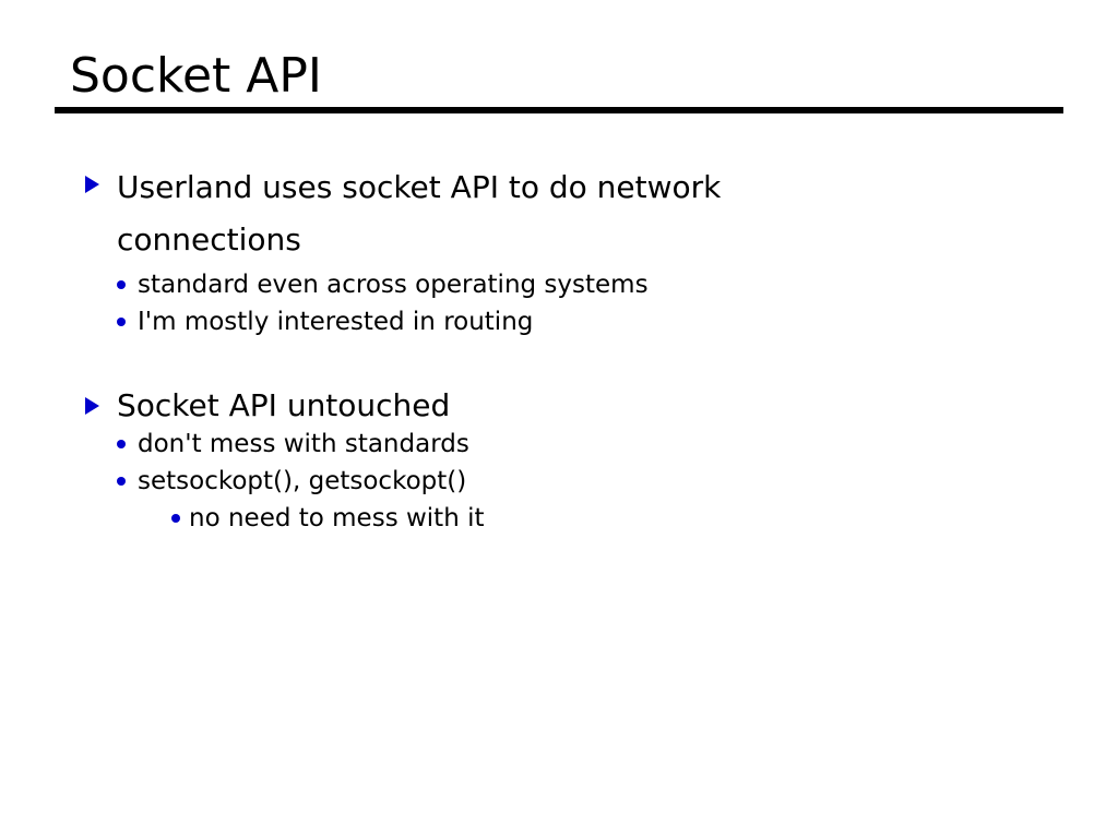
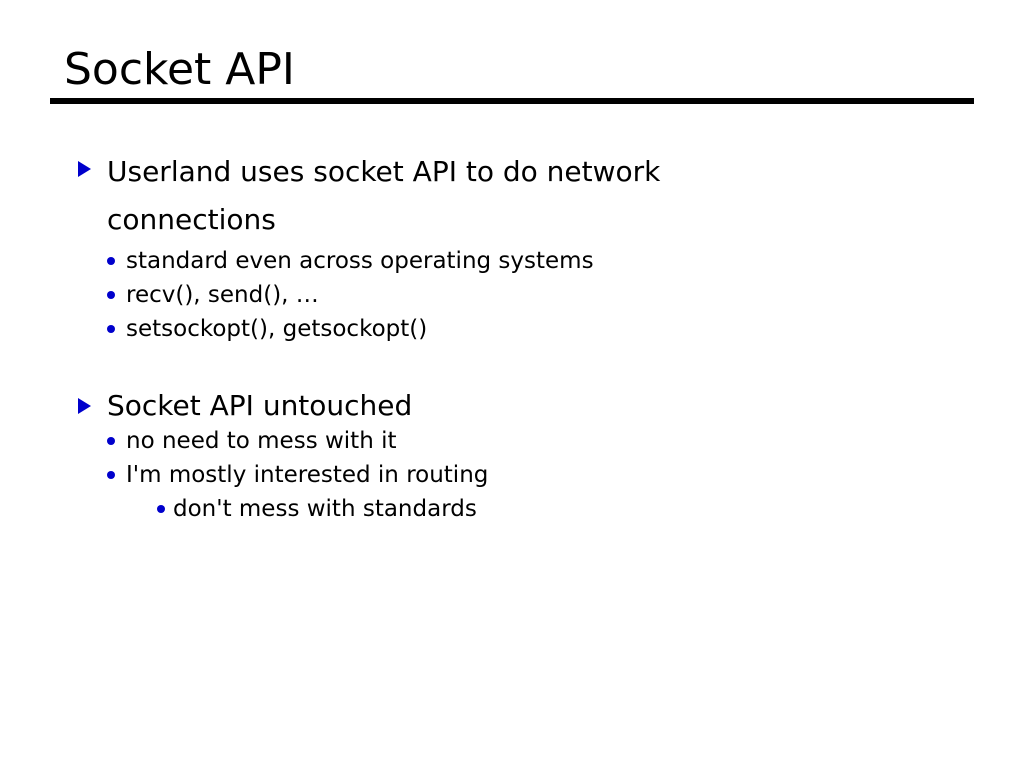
  Socket API
  Userland uses socket API to do network connections
  standard even across operating systems
+ recv(), send(), …
- I'm mostly interested in routing
+ setsockopt(), getsockopt()
  Socket API untouched
- don't mess with standards
+ no need to mess with it
- setsockopt(), getsockopt()
+ I'm mostly interested in routing
- no need to mess with it
+ don't mess with standards
